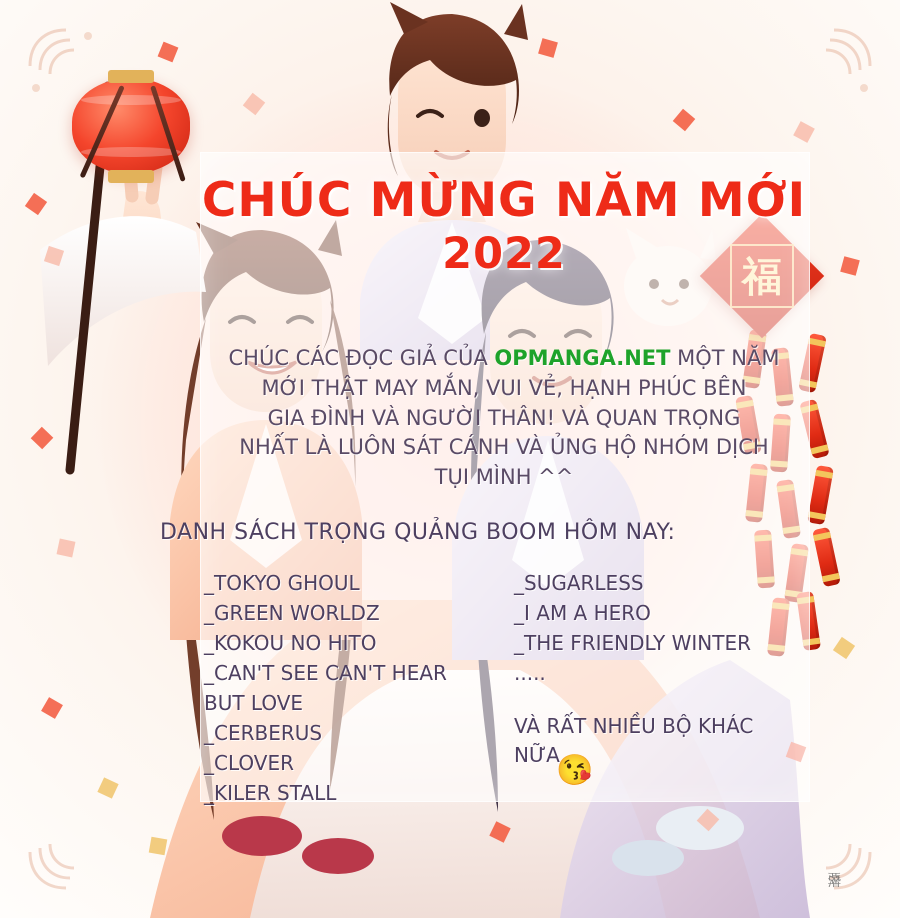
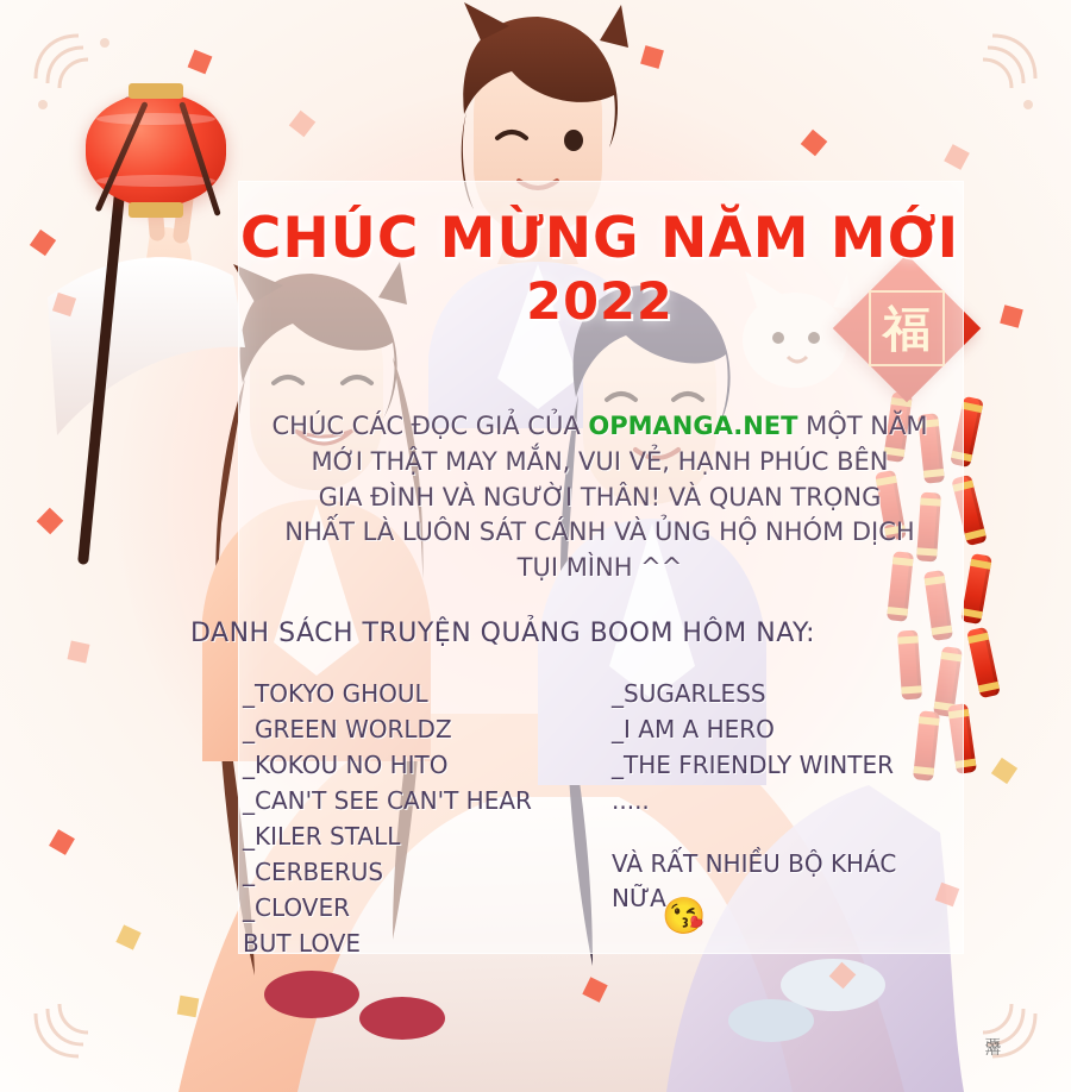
  CHÚC MỪNG NĂM MỚI
  2022
  CHÚC CÁC ĐỌC GIẢ CỦA OPMANGA.NET MỘT NĂM
  MỚI THẬT MAY MẮN, VUI VẺ, HẠNH PHÚC BÊN
  GIA ĐÌNH VÀ NGƯỜI THÂN! VÀ QUAN TRỌNG
  NHẤT LÀ LUÔN SÁT CÁNH VÀ ỦNG HỘ NHÓM DỊCH
  TỤI MÌNH ^^
- DANH SÁCH TRỌNG QUẢNG BOOM HÔM NAY:
+ DANH SÁCH TRUYỆN QUẢNG BOOM HÔM NAY:
  _TOKYO GHOUL
  _GREEN WORLDZ
  _KOKOU NO HITO
  _CAN'T SEE CAN'T HEAR
- BUT LOVE
+ _KILER STALL
  _CERBERUS
  _CLOVER
- _KILER STALL
+ BUT LOVE
  _SUGARLESS
  _I AM A HERO
  _THE FRIENDLY WINTER
  .....
  VÀ RẤT NHIỀU BỘ KHÁC
  NỮA
  😘
